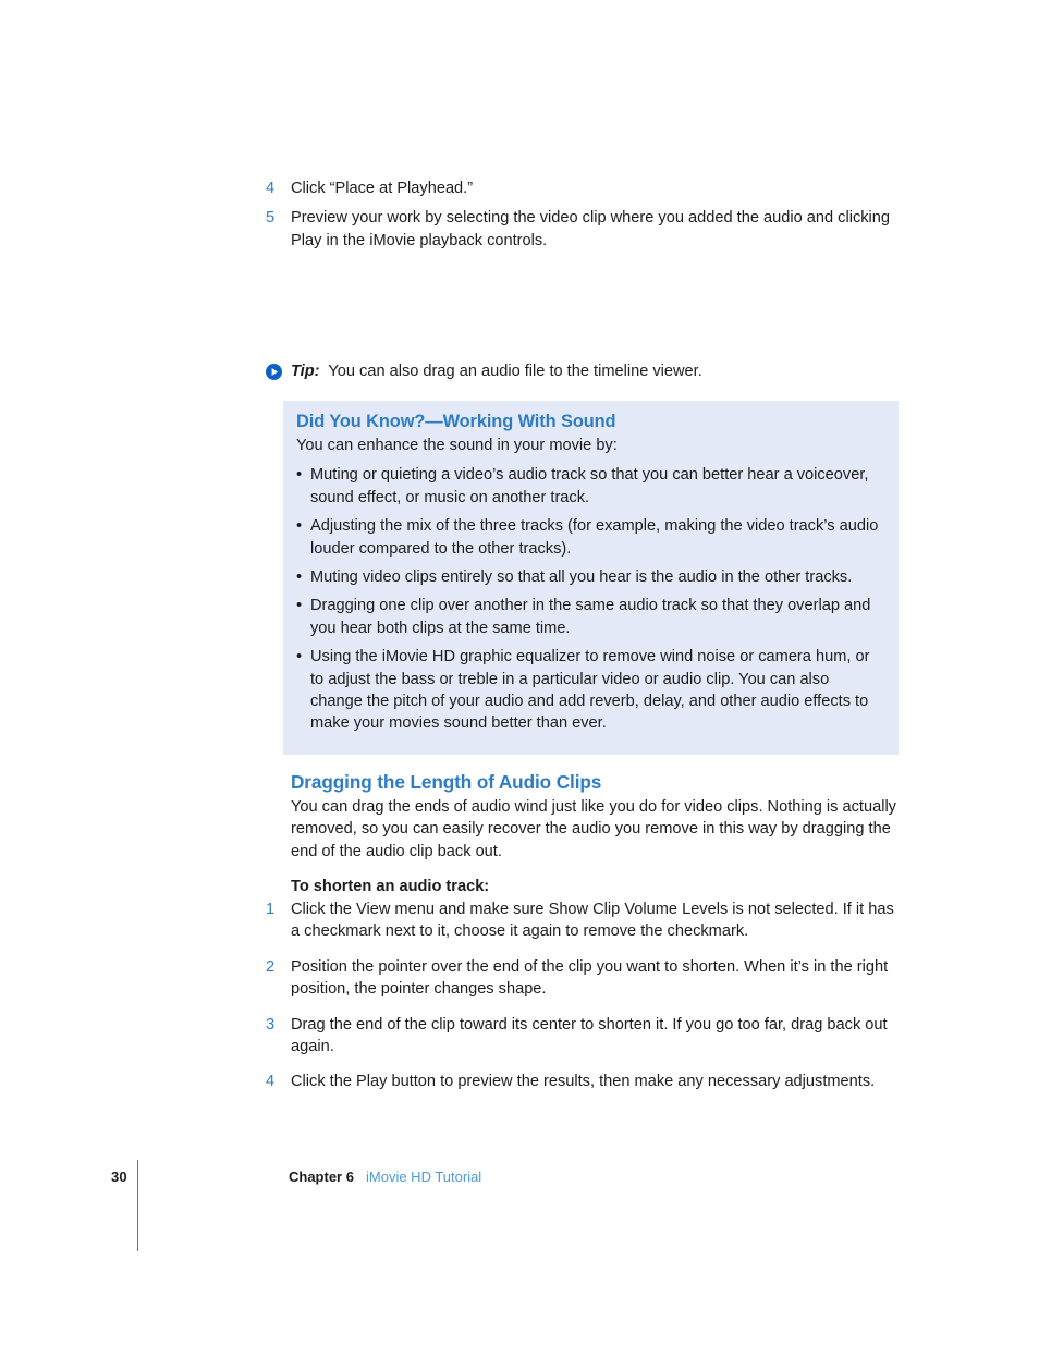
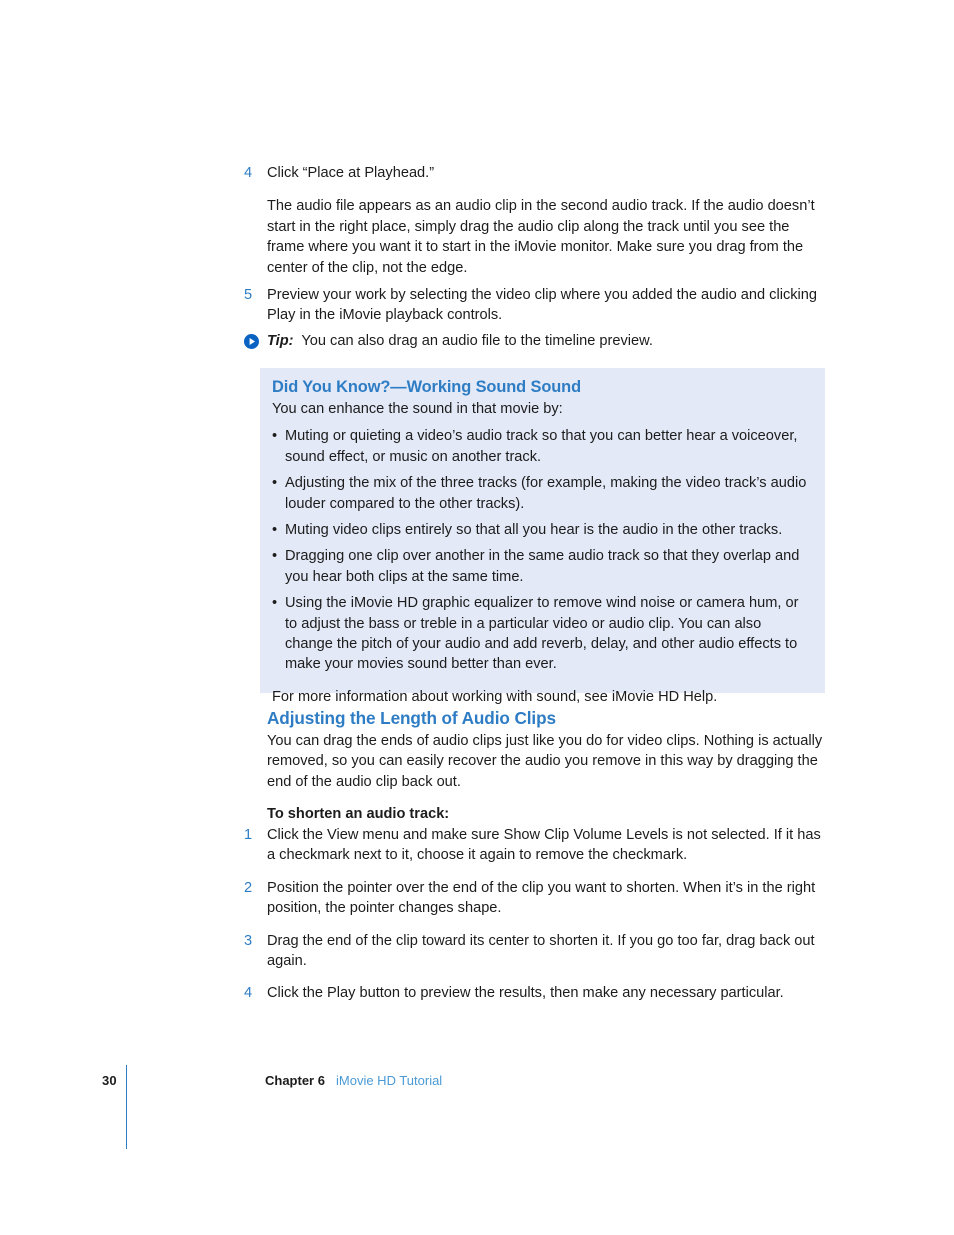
  4
  Click “Place at Playhead.”
+ The audio file appears as an audio clip in the second audio track. If the audio doesn’t start in the right place, simply drag the audio clip along the track until you see the frame where you want it to start in the iMovie monitor. Make sure you drag from the center of the clip, not the edge.
  5
  Preview your work by selecting the video clip where you added the audio and clicking Play in the iMovie playback controls.
- Tip: You can also drag an audio file to the timeline viewer.
+ Tip: You can also drag an audio file to the timeline preview.
- Did You Know?—Working With Sound
+ Did You Know?—Working Sound Sound
- You can enhance the sound in your movie by:
+ You can enhance the sound in that movie by:
  •
  Muting or quieting a video’s audio track so that you can better hear a voiceover, sound effect, or music on another track.
  •
  Adjusting the mix of the three tracks (for example, making the video track’s audio louder compared to the other tracks).
  •
  Muting video clips entirely so that all you hear is the audio in the other tracks.
  •
  Dragging one clip over another in the same audio track so that they overlap and you hear both clips at the same time.
  •
  Using the iMovie HD graphic equalizer to remove wind noise or camera hum, or to adjust the bass or treble in a particular video or audio clip. You can also change the pitch of your audio and add reverb, delay, and other audio effects to make your movies sound better than ever.
+ For more information about working with sound, see iMovie HD Help.
- Dragging the Length of Audio Clips
+ Adjusting the Length of Audio Clips
- You can drag the ends of audio wind just like you do for video clips. Nothing is actually removed, so you can easily recover the audio you remove in this way by dragging the end of the audio clip back out.
+ You can drag the ends of audio clips just like you do for video clips. Nothing is actually removed, so you can easily recover the audio you remove in this way by dragging the end of the audio clip back out.
  To shorten an audio track:
  1
  Click the View menu and make sure Show Clip Volume Levels is not selected. If it has a checkmark next to it, choose it again to remove the checkmark.
  2
  Position the pointer over the end of the clip you want to shorten. When it’s in the right position, the pointer changes shape.
  3
  Drag the end of the clip toward its center to shorten it. If you go too far, drag back out again.
  4
- Click the Play button to preview the results, then make any necessary adjustments.
+ Click the Play button to preview the results, then make any necessary particular.
  30
  Chapter 6
  iMovie HD Tutorial
